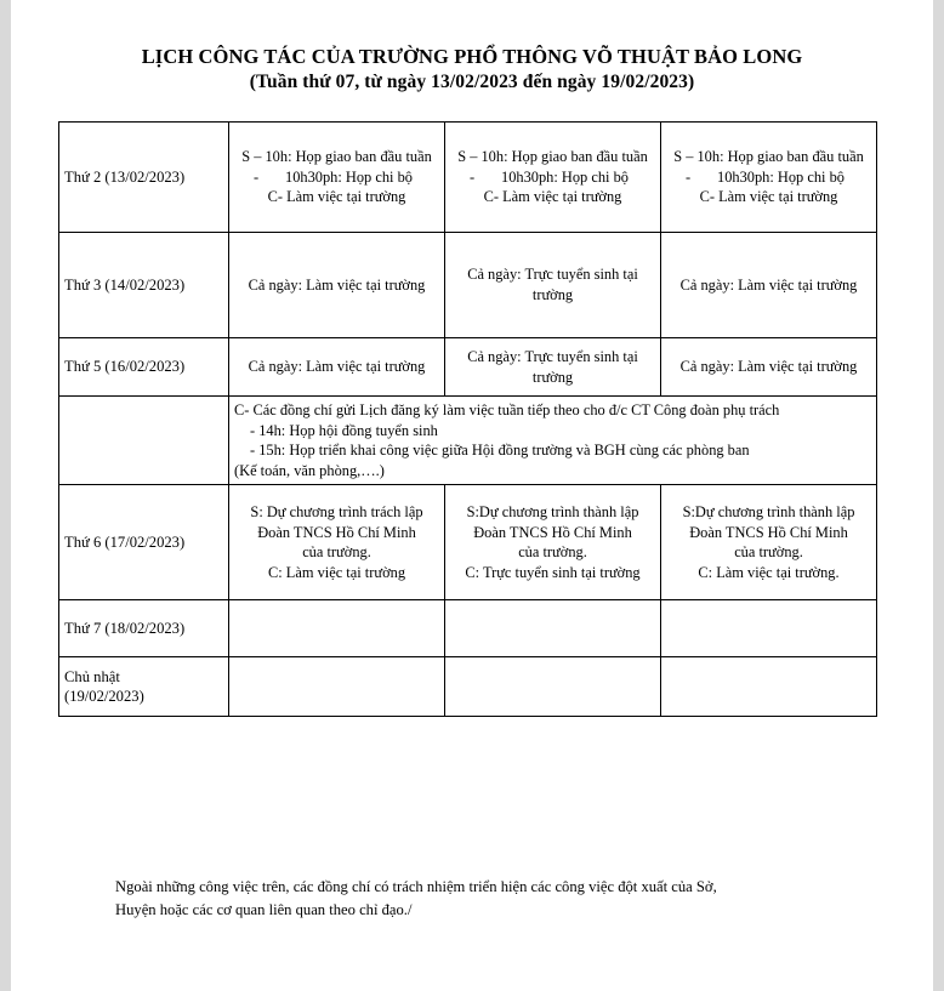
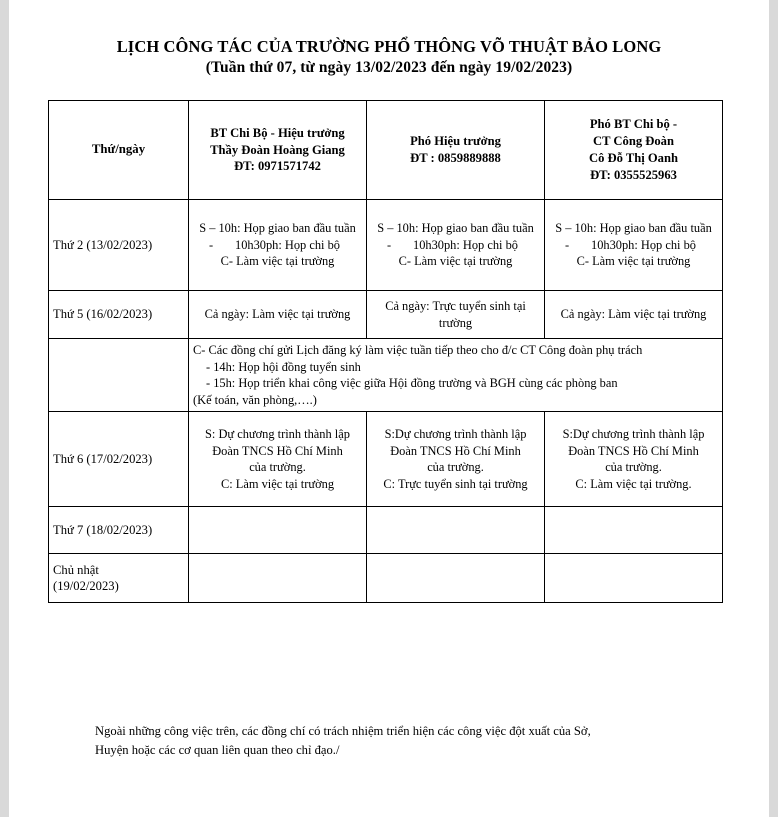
  LỊCH CÔNG TÁC CỦA TRƯỜNG PHỔ THÔNG VÕ THUẬT BẢO LONG
  (Tuần thứ 07, từ ngày 13/02/2023 đến ngày 19/02/2023)
+ Thứ/ngày	BT Chi Bộ - Hiệu trưởng Thầy Đoàn Hoàng Giang ĐT: 0971571742	Phó Hiệu trưởng ĐT : 0859889888	Phó BT Chi bộ - CT Công Đoàn Cô Đỗ Thị Oanh ĐT: 0355525963
  Thứ 2 (13/02/2023)	S – 10h: Họp giao ban đầu tuần - 10h30ph: Họp chi bộ C- Làm việc tại trường	S – 10h: Họp giao ban đầu tuần - 10h30ph: Họp chi bộ C- Làm việc tại trường	S – 10h: Họp giao ban đầu tuần - 10h30ph: Họp chi bộ C- Làm việc tại trường
- Thứ 3 (14/02/2023)	Cả ngày: Làm việc tại trường	Cả ngày: Trực tuyển sinh tại trường	Cả ngày: Làm việc tại trường
  Thứ 5 (16/02/2023)	Cả ngày: Làm việc tại trường	Cả ngày: Trực tuyển sinh tại trường	Cả ngày: Làm việc tại trường
  	C- Các đồng chí gửi Lịch đăng ký làm việc tuần tiếp theo cho đ/c CT Công đoàn phụ trách - 14h: Họp hội đồng tuyển sinh - 15h: Họp triển khai công việc giữa Hội đồng trường và BGH cùng các phòng ban (Kế toán, văn phòng,….)
- Thứ 6 (17/02/2023)	S: Dự chương trình trách lập Đoàn TNCS Hồ Chí Minh của trường. C: Làm việc tại trường	S:Dự chương trình thành lập Đoàn TNCS Hồ Chí Minh của trường. C: Trực tuyển sinh tại trường	S:Dự chương trình thành lập Đoàn TNCS Hồ Chí Minh của trường. C: Làm việc tại trường.
+ Thứ 6 (17/02/2023)	S: Dự chương trình thành lập Đoàn TNCS Hồ Chí Minh của trường. C: Làm việc tại trường	S:Dự chương trình thành lập Đoàn TNCS Hồ Chí Minh của trường. C: Trực tuyển sinh tại trường	S:Dự chương trình thành lập Đoàn TNCS Hồ Chí Minh của trường. C: Làm việc tại trường.
  Thứ 7 (18/02/2023)
  Chủ nhật (19/02/2023)
  Ngoài những công việc trên, các đồng chí có trách nhiệm triển hiện các công việc đột xuất của Sở,
  Huyện hoặc các cơ quan liên quan theo chỉ đạo./
